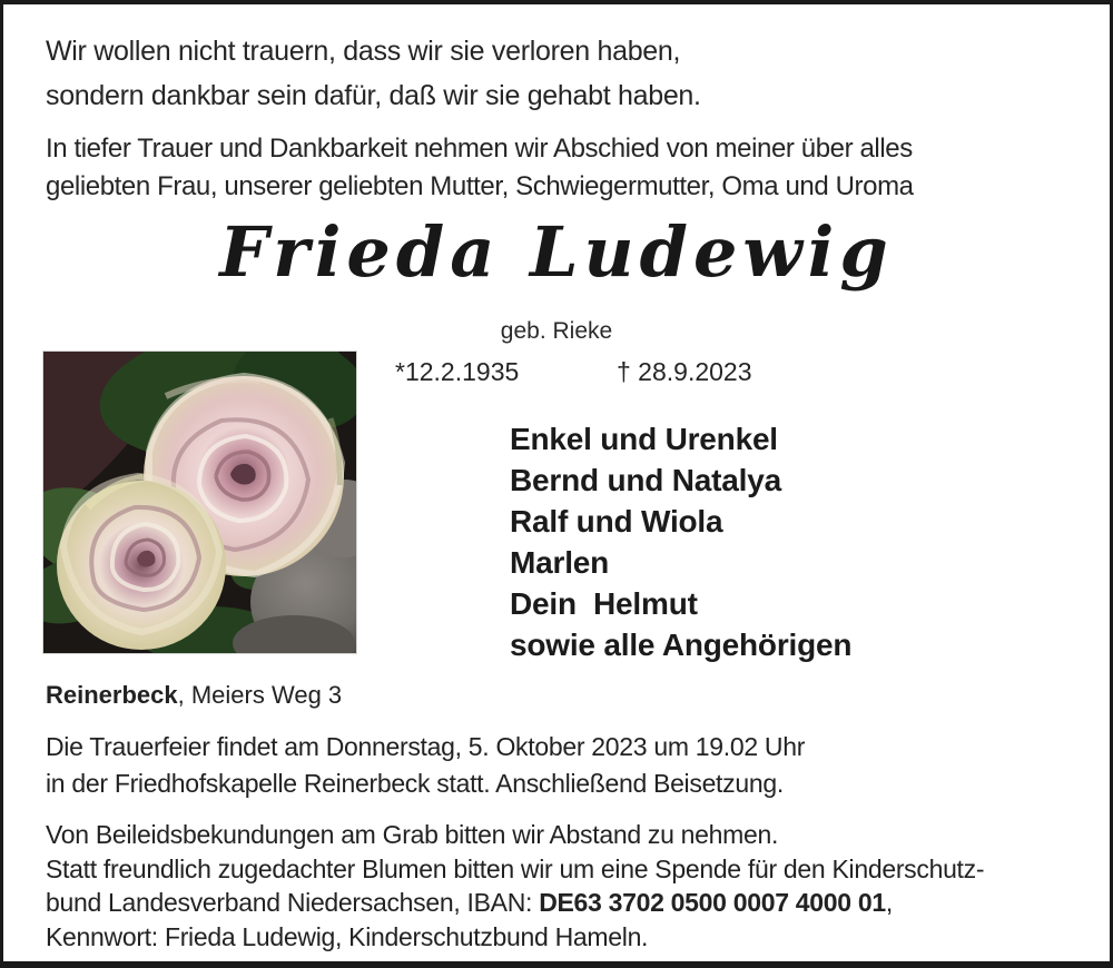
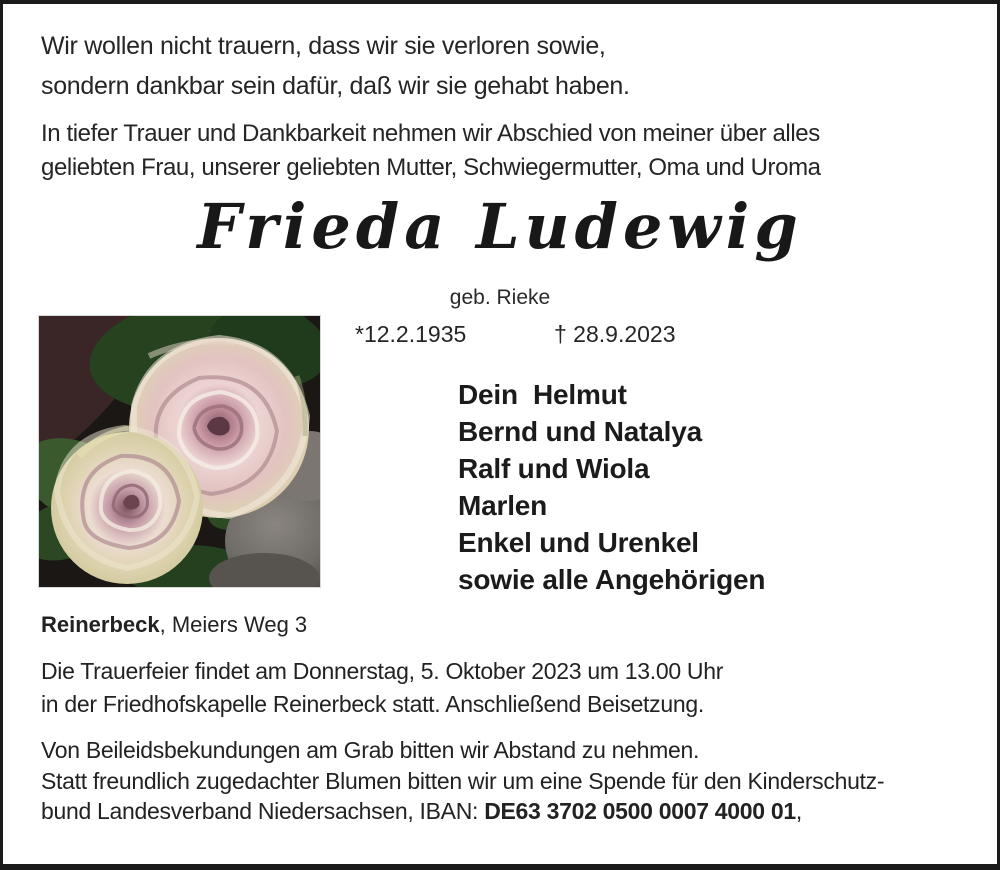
- Wir wollen nicht trauern, dass wir sie verloren haben,
+ Wir wollen nicht trauern, dass wir sie verloren sowie,
  sondern dankbar sein dafür, daß wir sie gehabt haben.
  In tiefer Trauer und Dankbarkeit nehmen wir Abschied von meiner über alles
  geliebten Frau, unserer geliebten Mutter, Schwiegermutter, Oma und Uroma
  Frieda Ludewig
  geb. Rieke
  *12.2.1935
  † 28.9.2023
- Enkel und Urenkel
+ Dein Helmut
  Bernd und Natalya
  Ralf und Wiola
  Marlen
- Dein Helmut
+ Enkel und Urenkel
  sowie alle Angehörigen
  Reinerbeck, Meiers Weg 3
- Die Trauerfeier findet am Donnerstag, 5. Oktober 2023 um 19.02 Uhr
+ Die Trauerfeier findet am Donnerstag, 5. Oktober 2023 um 13.00 Uhr
  in der Friedhofskapelle Reinerbeck statt. Anschließend Beisetzung.
  Von Beileidsbekundungen am Grab bitten wir Abstand zu nehmen.
  Statt freundlich zugedachter Blumen bitten wir um eine Spende für den Kinderschutz-
  bund Landesverband Niedersachsen, IBAN: DE63 3702 0500 0007 4000 01,
- Kennwort: Frieda Ludewig, Kinderschutzbund Hameln.
